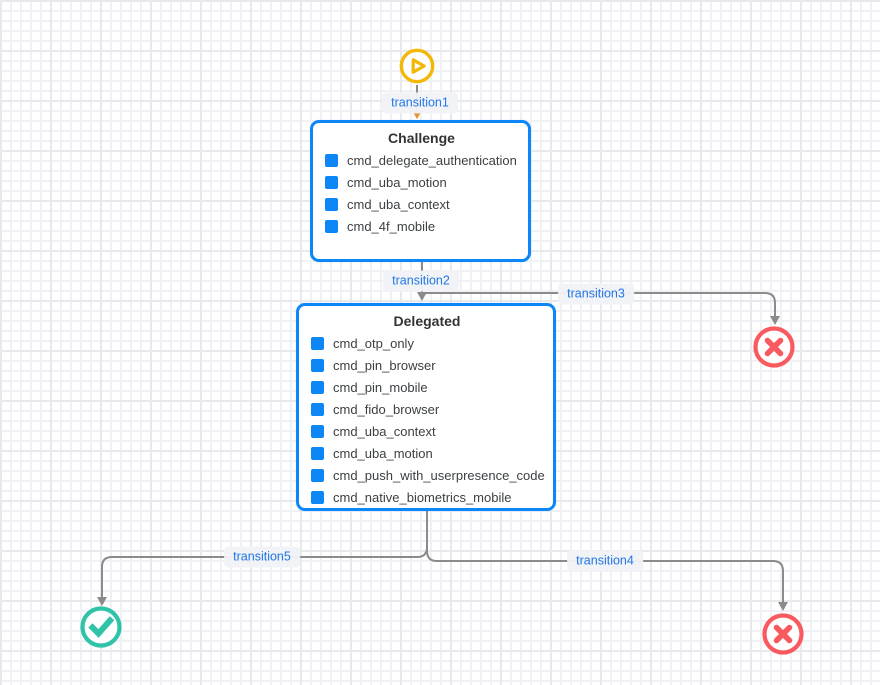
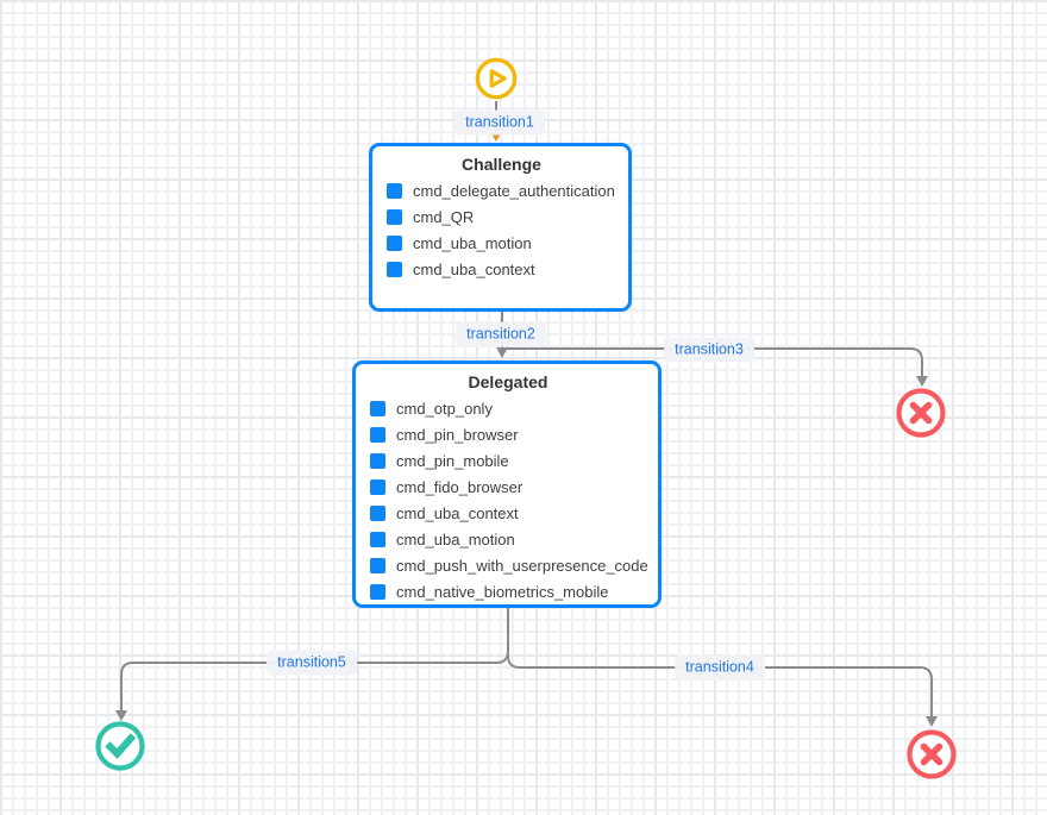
  Challenge
  cmd_delegate_authentication
+ cmd_QR
  cmd_uba_motion
  cmd_uba_context
- cmd_4f_mobile
  Delegated
  cmd_otp_only
  cmd_pin_browser
  cmd_pin_mobile
  cmd_fido_browser
  cmd_uba_context
  cmd_uba_motion
  cmd_push_with_userpresence_code
  cmd_native_biometrics_mobile
  transition1
  transition2
  transition3
  transition4
  transition5
